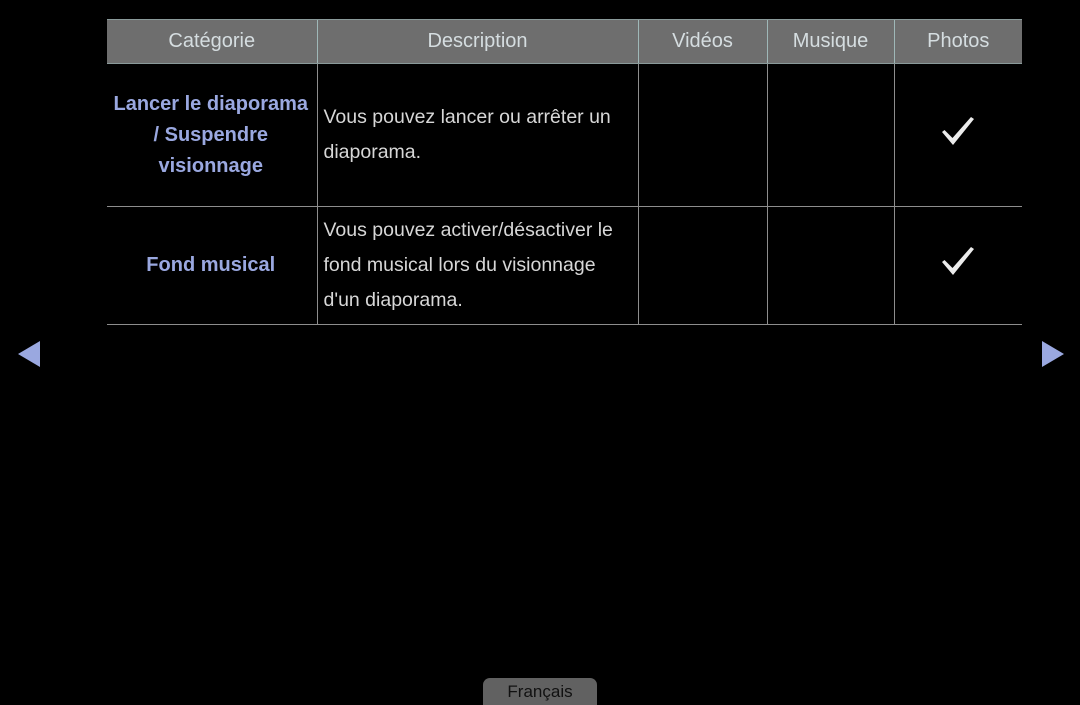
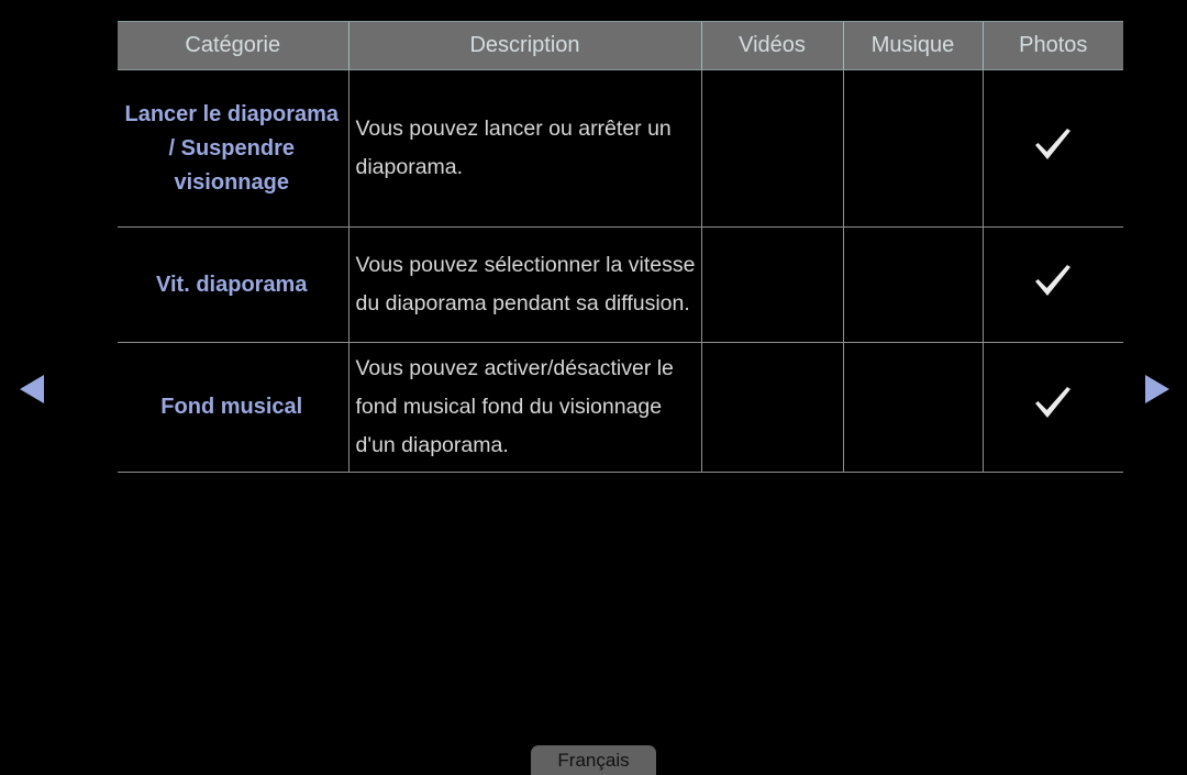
  Catégorie	Description	Vidéos	Musique	Photos
  Lancer le diaporama / Suspendre visionnage	Vous pouvez lancer ou arrêter un diaporama.
+ Vit. diaporama	Vous pouvez sélectionner la vitesse du diaporama pendant sa diffusion.
- Fond musical	Vous pouvez activer/désactiver le fond musical lors du visionnage d'un diaporama.
+ Fond musical	Vous pouvez activer/désactiver le fond musical fond du visionnage d'un diaporama.
  Français
